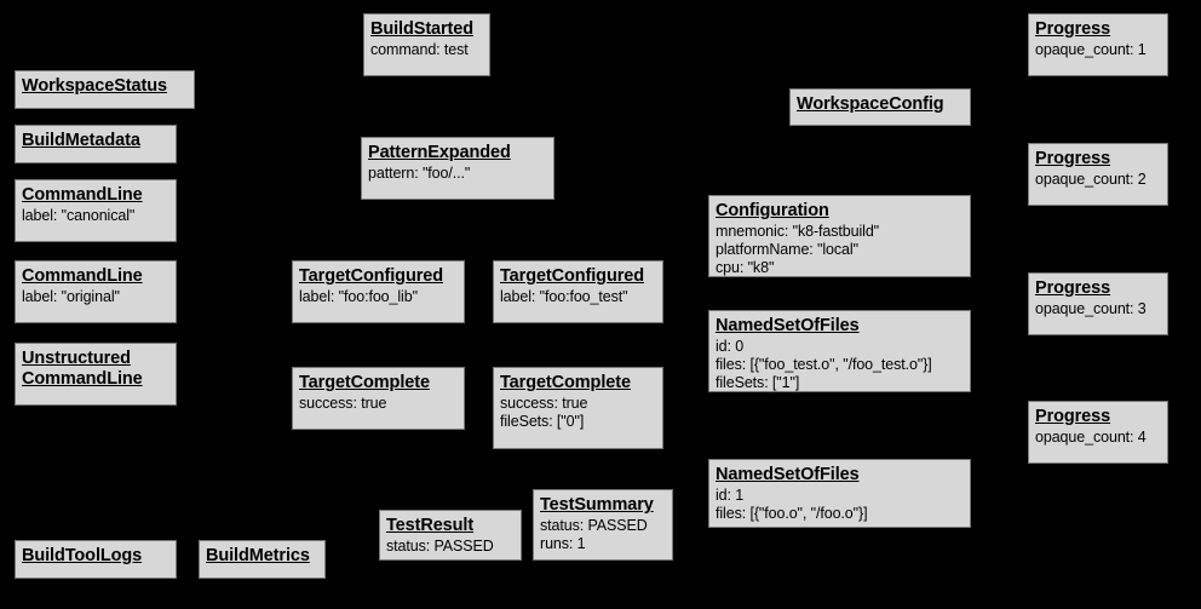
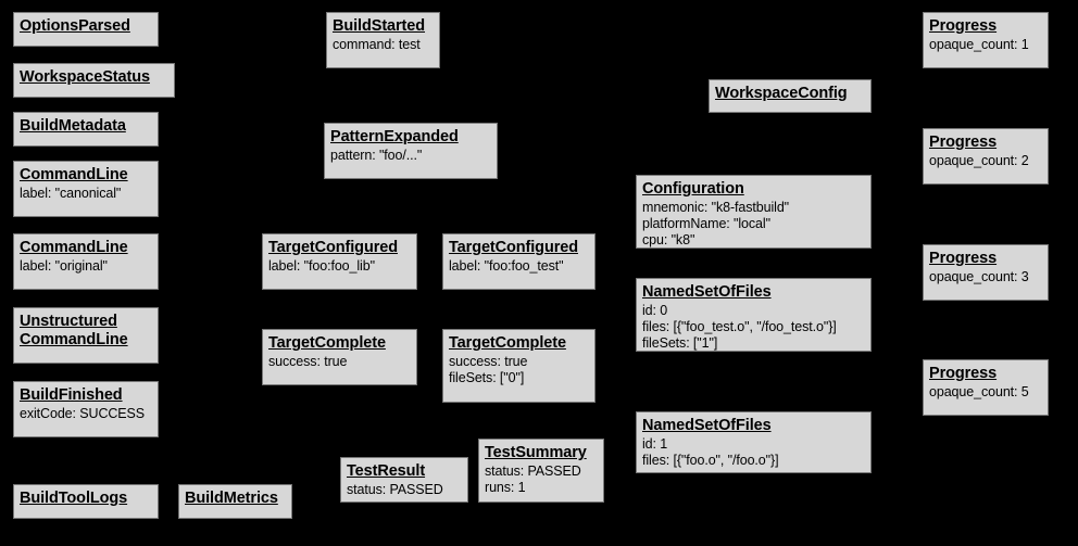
+ OptionsParsed
  WorkspaceStatus
  BuildMetadata
  CommandLine
  label: "canonical"
  CommandLine
  label: "original"
  Unstructured
  CommandLine
+ BuildFinished
+ exitCode: SUCCESS
  BuildToolLogs
  BuildMetrics
  BuildStarted
  command: test
  PatternExpanded
  pattern: "foo/..."
  TargetConfigured
  label: "foo:foo_lib"
  TargetConfigured
  label: "foo:foo_test"
  TargetComplete
  success: true
  TargetComplete
  success: true
  fileSets: ["0"]
  TestResult
  status: PASSED
  TestSummary
  status: PASSED
  runs: 1
  WorkspaceConfig
  Configuration
  mnemonic: "k8-fastbuild"
  platformName: "local"
  cpu: "k8"
  NamedSetOfFiles
  id: 0
  files: [{"foo_test.o", "/foo_test.o"}]
  fileSets: ["1"]
  NamedSetOfFiles
  id: 1
  files: [{"foo.o", "/foo.o"}]
  Progress
  opaque_count: 1
  Progress
  opaque_count: 2
  Progress
  opaque_count: 3
  Progress
- opaque_count: 4
+ opaque_count: 5
